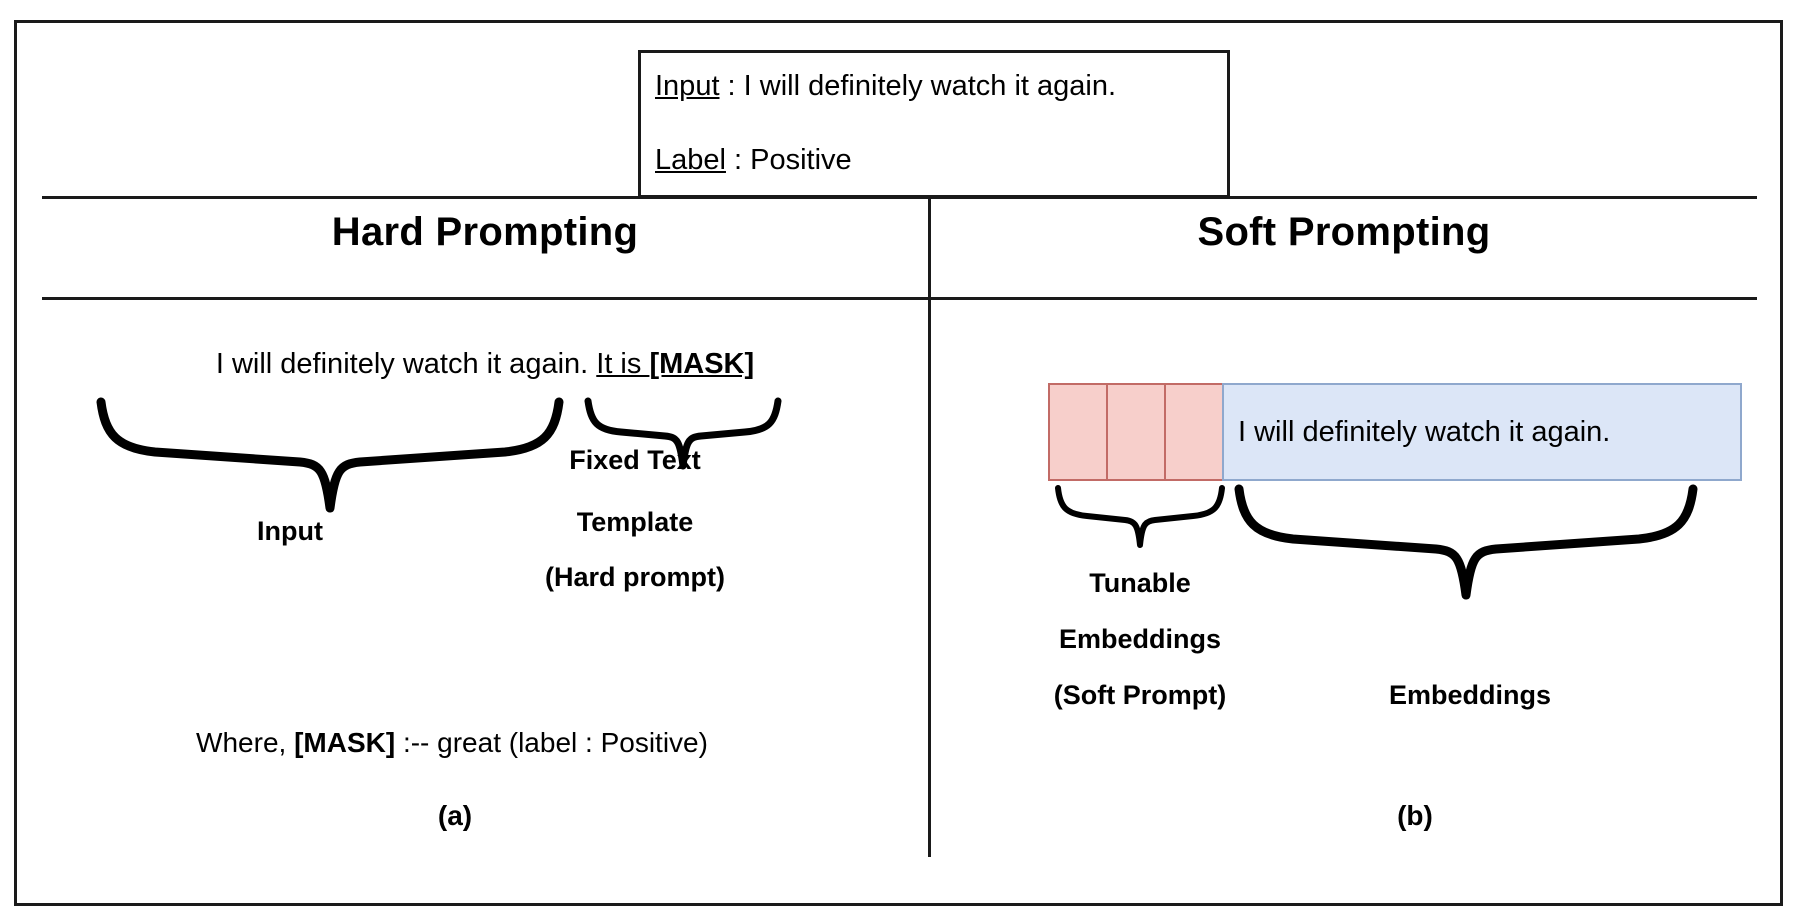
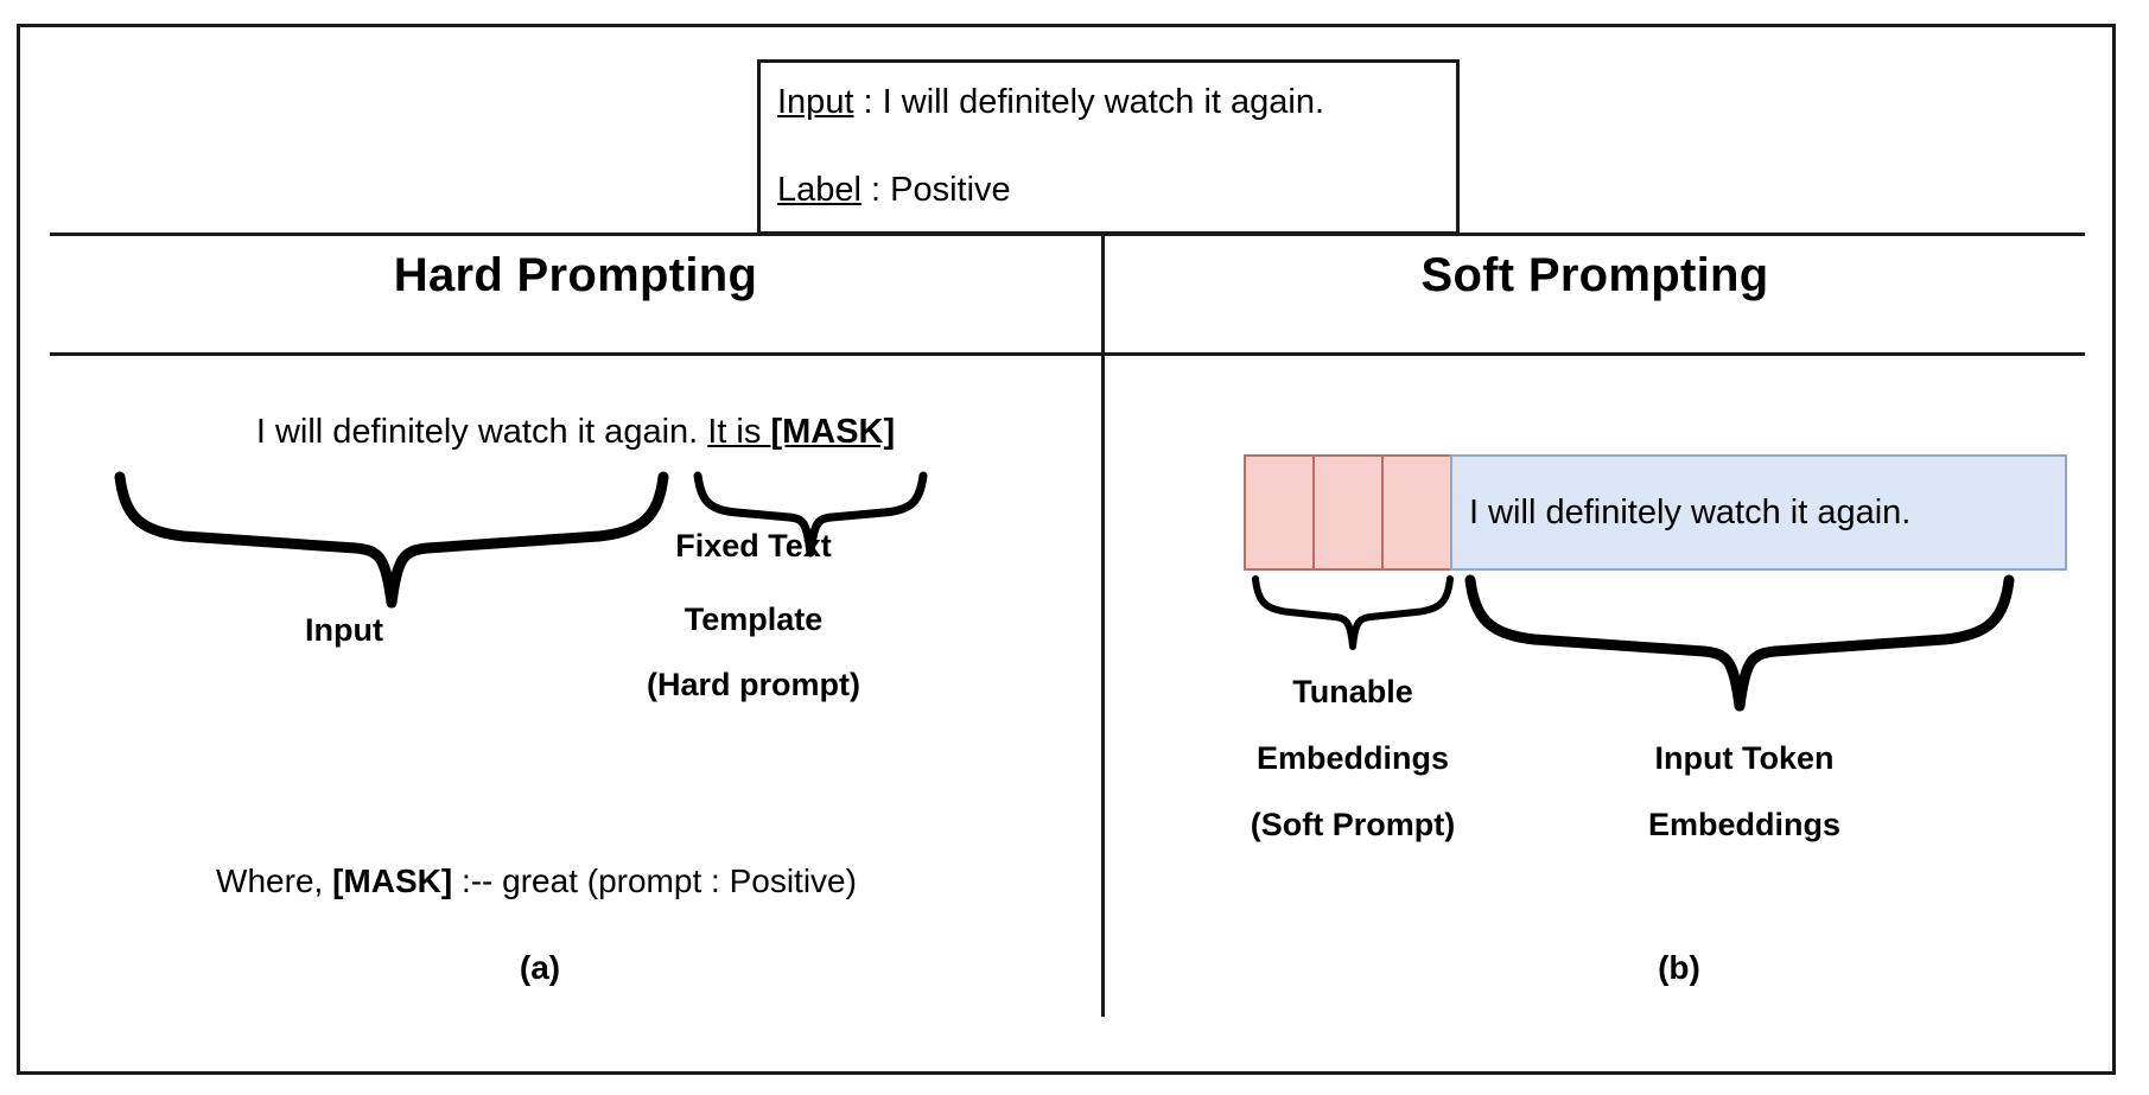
  Input : I will definitely watch it again.
  Label : Positive
  Hard Prompting
  Soft Prompting
  I will definitely watch it again. It is [MASK]
  Input
  Fixed Text
  Template
  (Hard prompt)
- Where, [MASK] :-- great (label : Positive)
+ Where, [MASK] :-- great (prompt : Positive)
  (a)
  I will definitely watch it again.
  Tunable
  Embeddings
  (Soft Prompt)
+ Input Token
  Embeddings
  (b)
